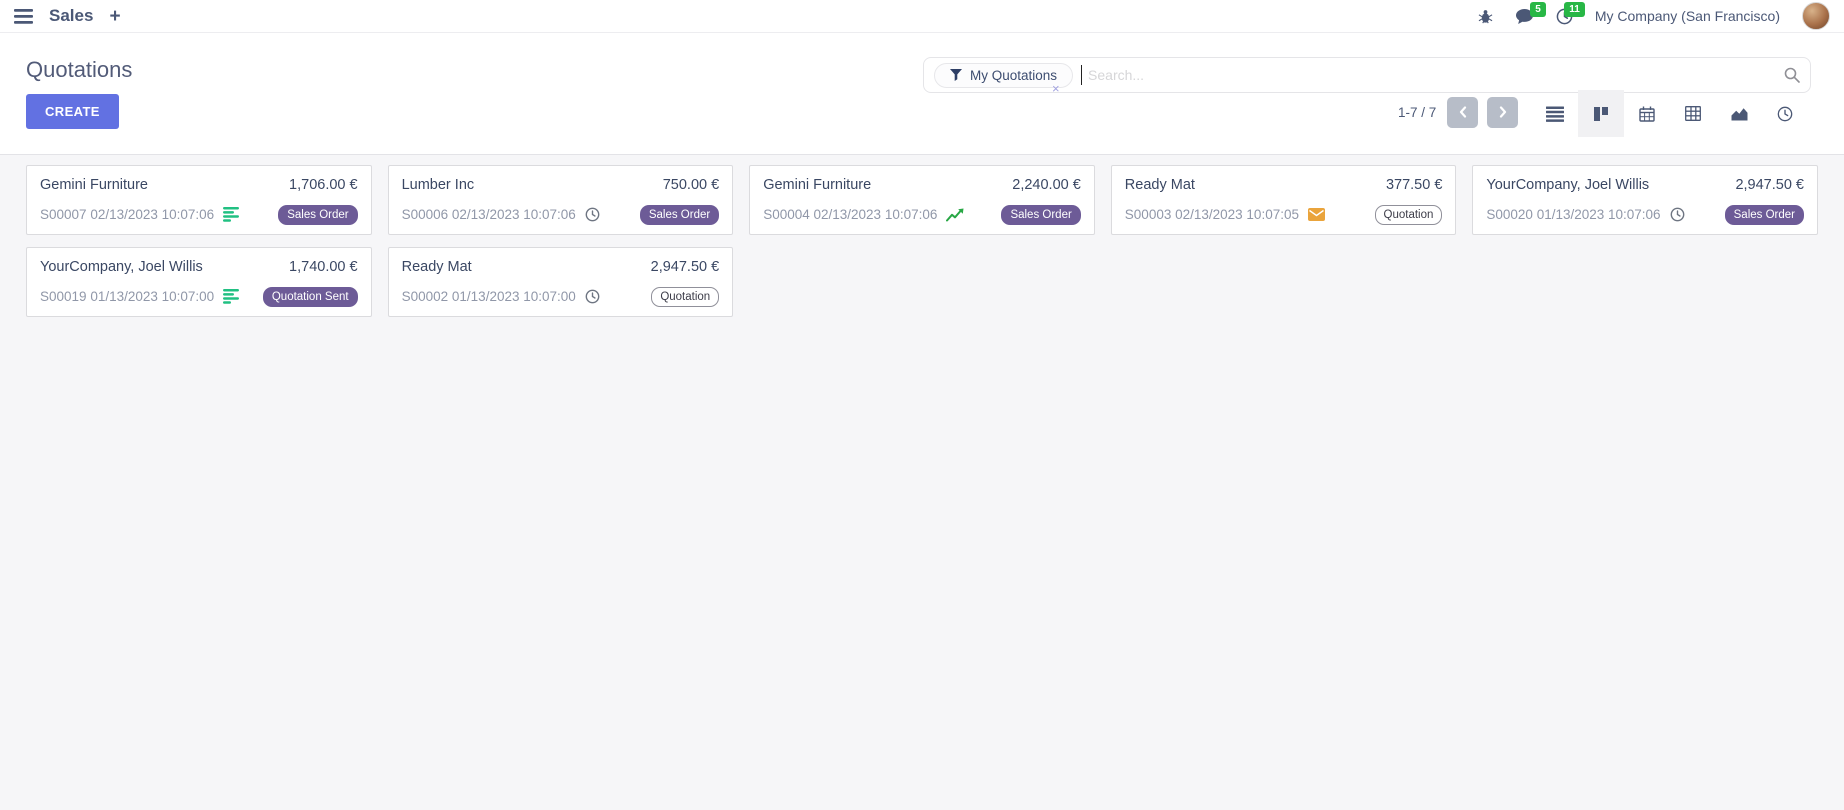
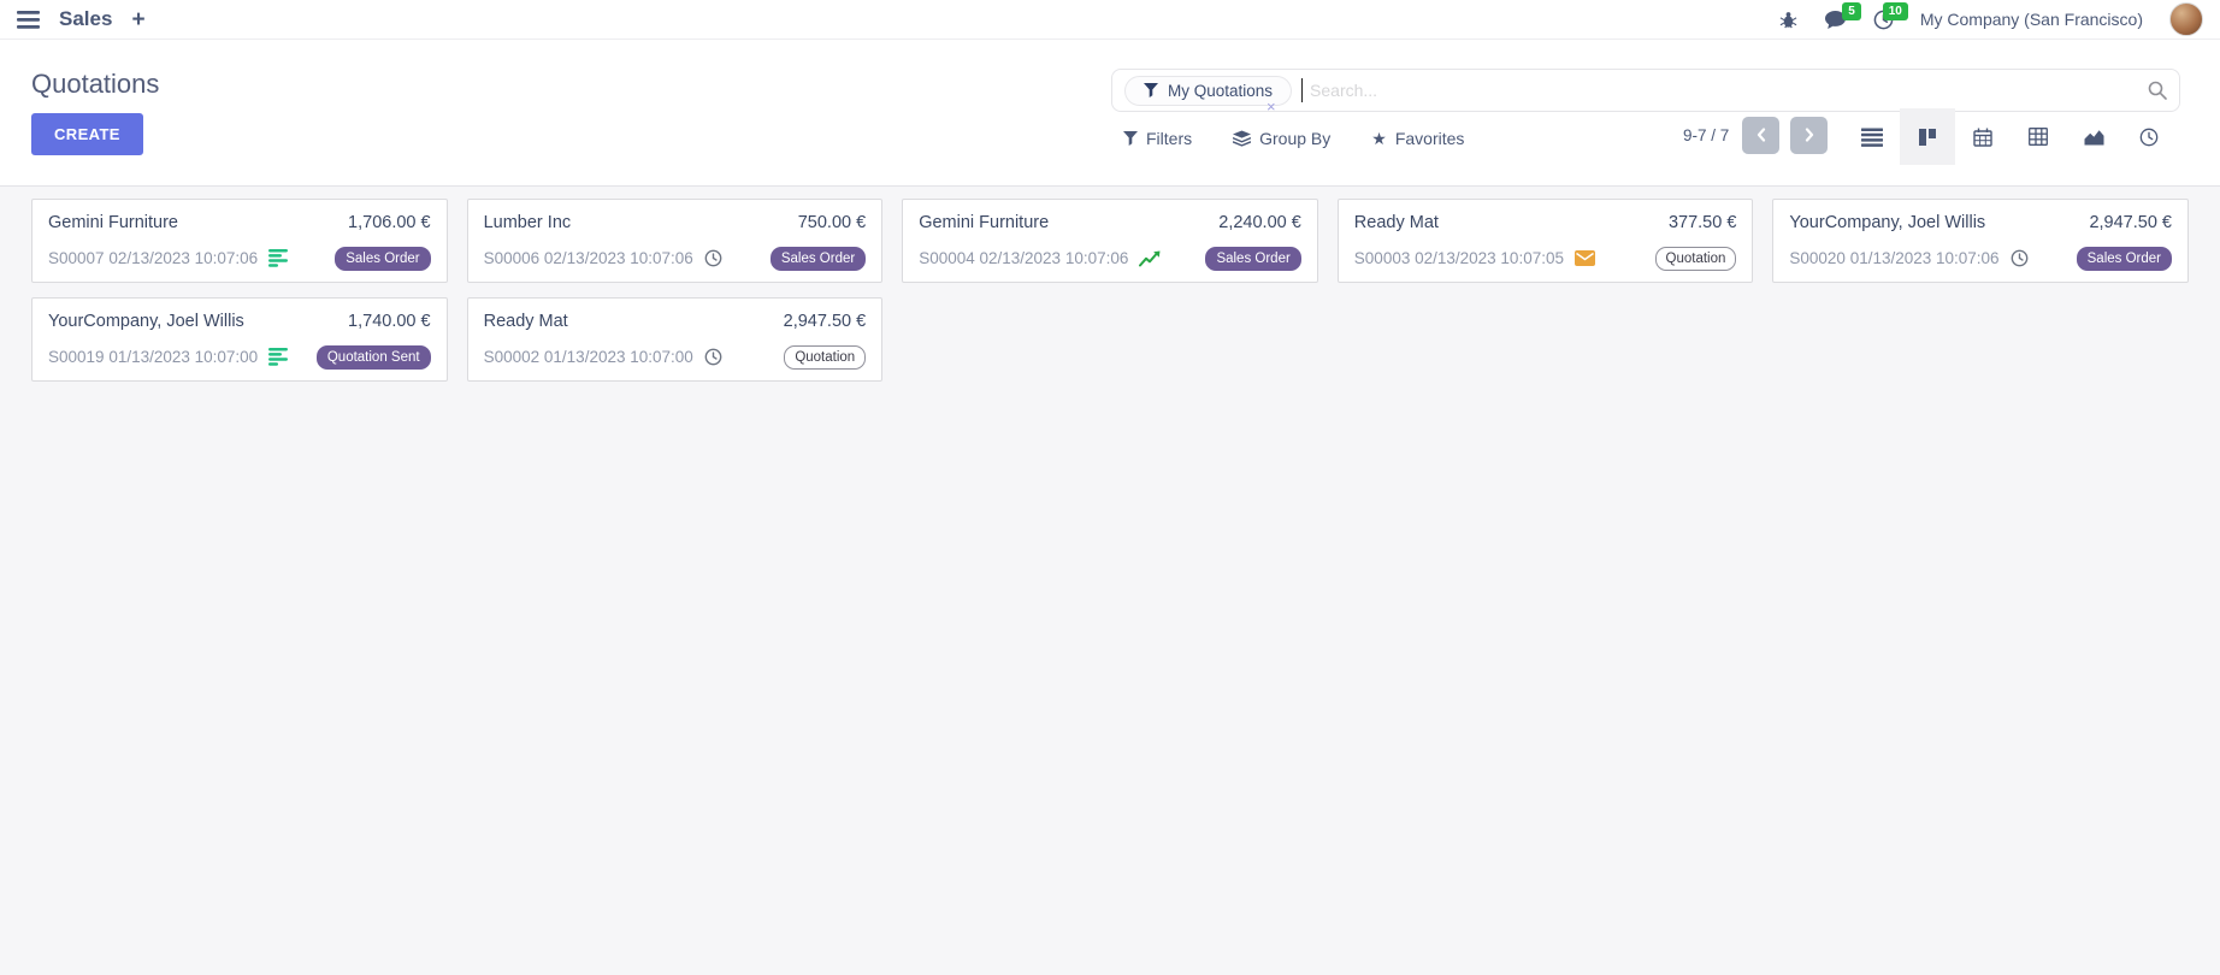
  Sales
  +
  5
- 11
+ 10
  My Company (San Francisco)
  Quotations
  CREATE
  My Quotations
  ×
  Search...
+ Filters
+ Group By
+ ★
+ Favorites
- 1-7 / 7
+ 9-7 / 7
  Gemini Furniture
  1,706.00 €
  S00007 02/13/2023 10:07:06
  Sales Order
  Lumber Inc
  750.00 €
  S00006 02/13/2023 10:07:06
  Sales Order
  Gemini Furniture
  2,240.00 €
  S00004 02/13/2023 10:07:06
  Sales Order
  Ready Mat
  377.50 €
  S00003 02/13/2023 10:07:05
  Quotation
  YourCompany, Joel Willis
  2,947.50 €
  S00020 01/13/2023 10:07:06
  Sales Order
  YourCompany, Joel Willis
  1,740.00 €
  S00019 01/13/2023 10:07:00
  Quotation Sent
  Ready Mat
  2,947.50 €
  S00002 01/13/2023 10:07:00
  Quotation
